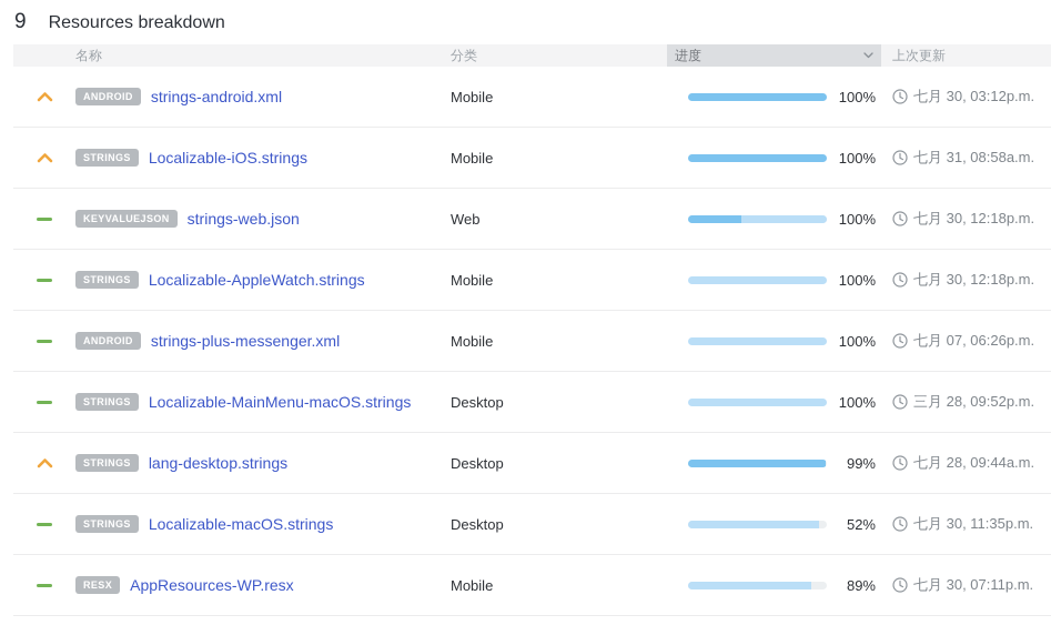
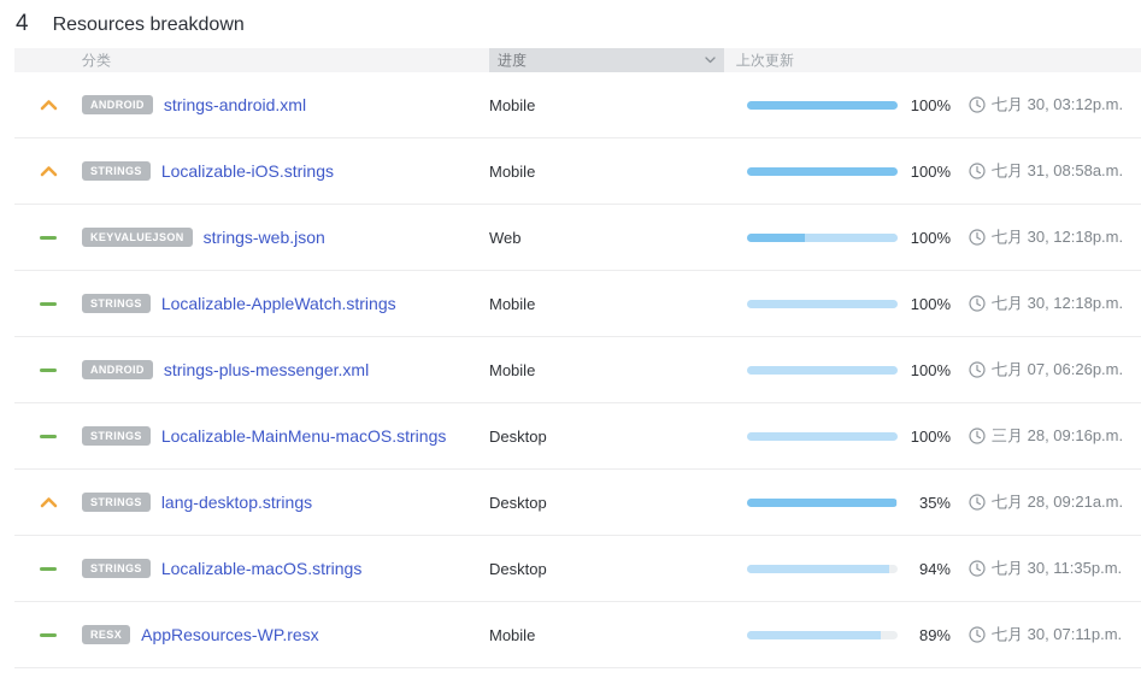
- 9
+ 4
  Resources breakdown
- 名称
  分类
  进度
  上次更新
  ANDROID
  strings-android.xml
  Mobile
  100%
  七月 30, 03:12p.m.
  STRINGS
  Localizable-iOS.strings
  Mobile
  100%
  七月 31, 08:58a.m.
  KEYVALUEJSON
  strings-web.json
  Web
  100%
  七月 30, 12:18p.m.
  STRINGS
  Localizable-AppleWatch.strings
  Mobile
  100%
  七月 30, 12:18p.m.
  ANDROID
  strings-plus-messenger.xml
  Mobile
  100%
  七月 07, 06:26p.m.
  STRINGS
  Localizable-MainMenu-macOS.strings
  Desktop
  100%
- 三月 28, 09:52p.m.
+ 三月 28, 09:16p.m.
  STRINGS
  lang-desktop.strings
  Desktop
- 99%
+ 35%
- 七月 28, 09:44a.m.
+ 七月 28, 09:21a.m.
  STRINGS
  Localizable-macOS.strings
  Desktop
- 52%
+ 94%
  七月 30, 11:35p.m.
  RESX
  AppResources-WP.resx
  Mobile
  89%
  七月 30, 07:11p.m.
